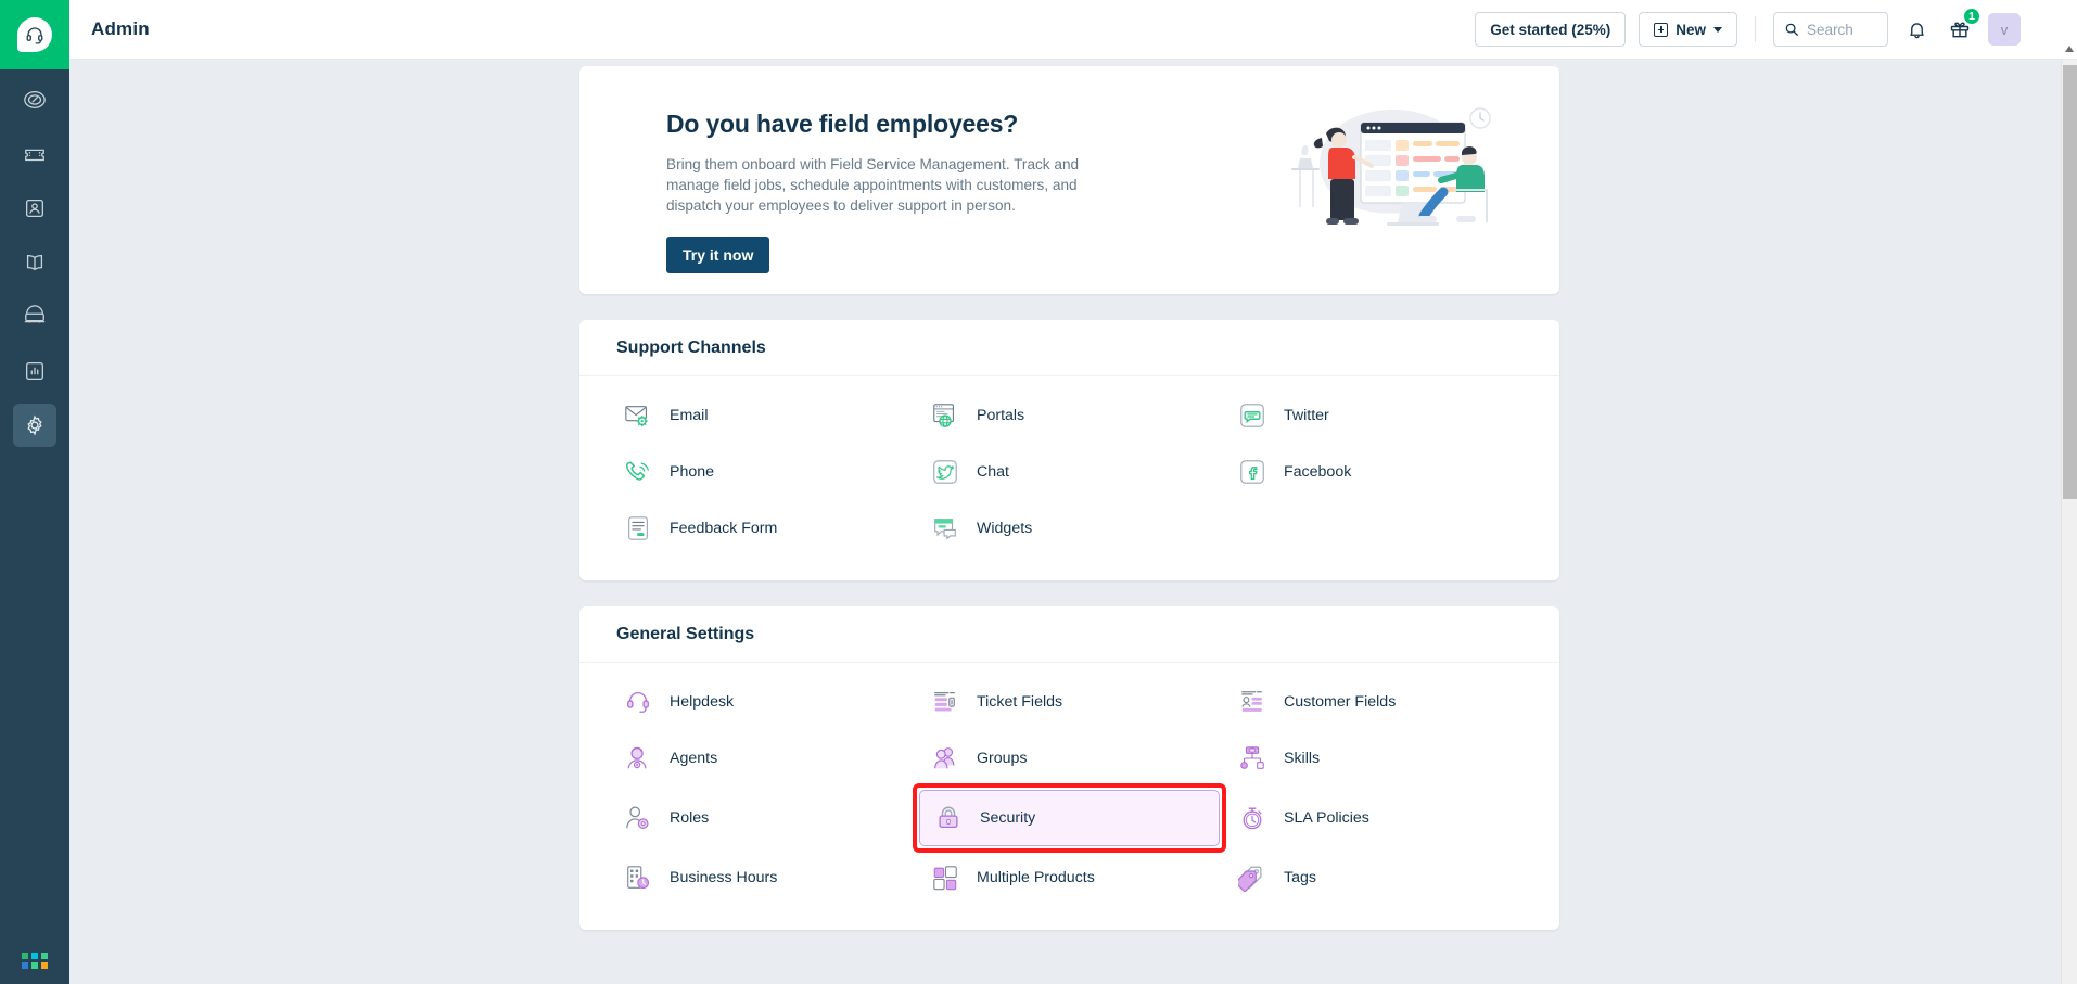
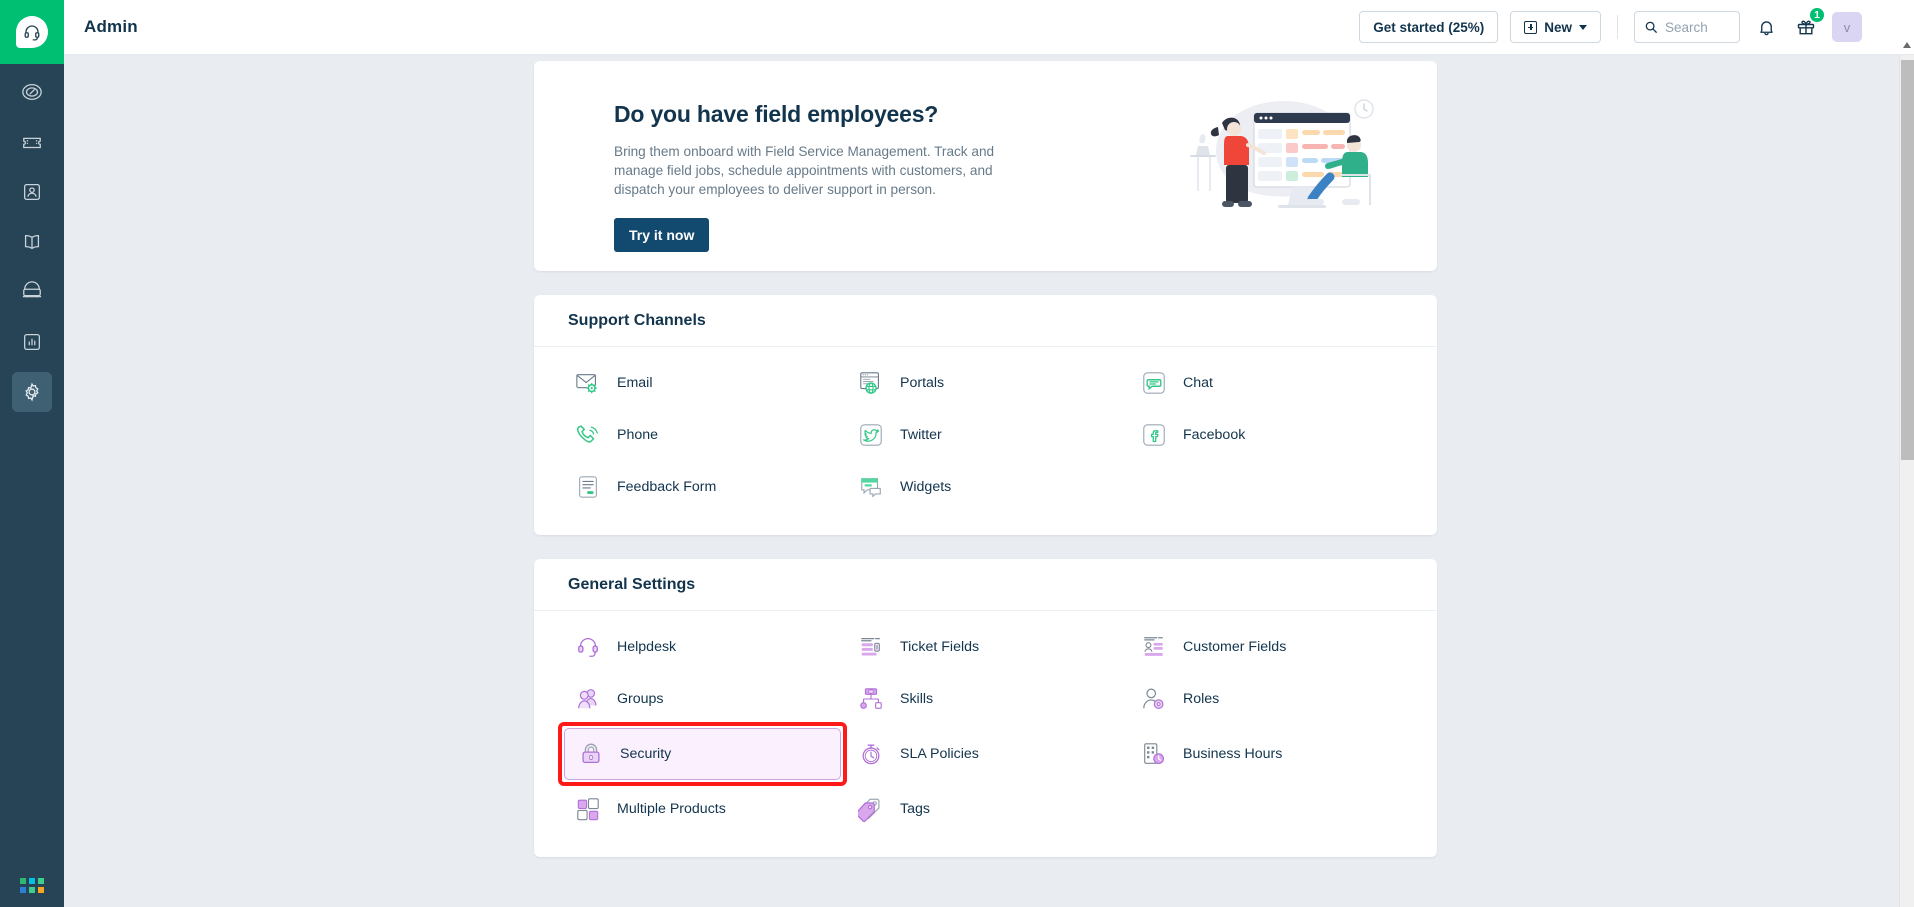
  Admin
  Get started (25%)
  New
  Search
  1
  v
  Do you have field employees?
  Bring them onboard with Field Service Management. Track and manage field jobs, schedule appointments with customers, and dispatch your employees to deliver support in person.
  Try it now
  Support Channels
  Email
  Portals
- Twitter
+ Chat
  Phone
- Chat
+ Twitter
  Facebook
  Feedback Form
  Widgets
  General Settings
  Helpdesk
  Ticket Fields
  Customer Fields
- Agents
  Groups
  Skills
  Roles
  Security
  SLA Policies
  Business Hours
  Multiple Products
  Tags
